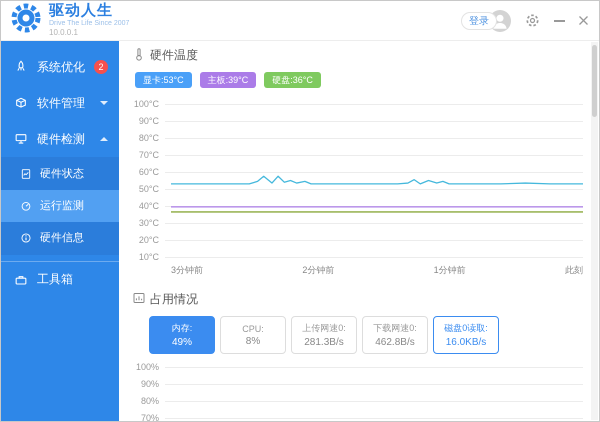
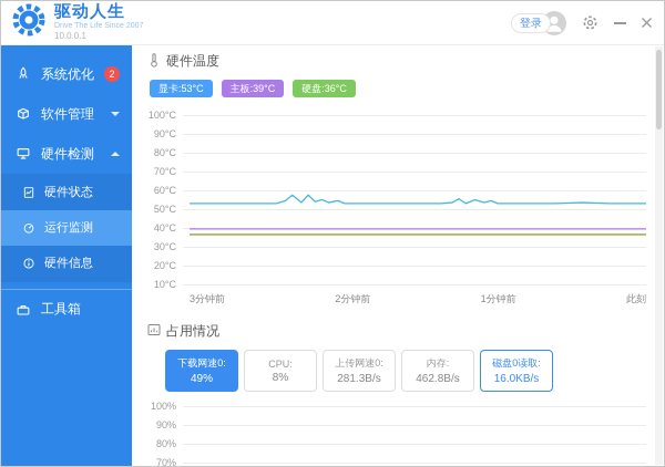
  驱动人生
  10.0.0.1
  登录
  系统优化
  2
  软件管理
  硬件检测
  硬件状态
  运行监测
  硬件信息
  工具箱
  硬件温度
  显卡:53°C
  主板:39°C
  硬盘:36°C
  100°C
  90°C
  80°C
  70°C
  60°C
  50°C
  40°C
  30°C
  20°C
  10°C
  3分钟前
  2分钟前
  1分钟前
  此刻
  占用情况
- 内存:
+ 下载网速0:
  49%
  CPU:
  8%
  上传网速0:
  281.3B/s
- 下载网速0:
+ 内存:
  462.8B/s
  磁盘0读取:
  16.0KB/s
  100%
  90%
  80%
  70%
